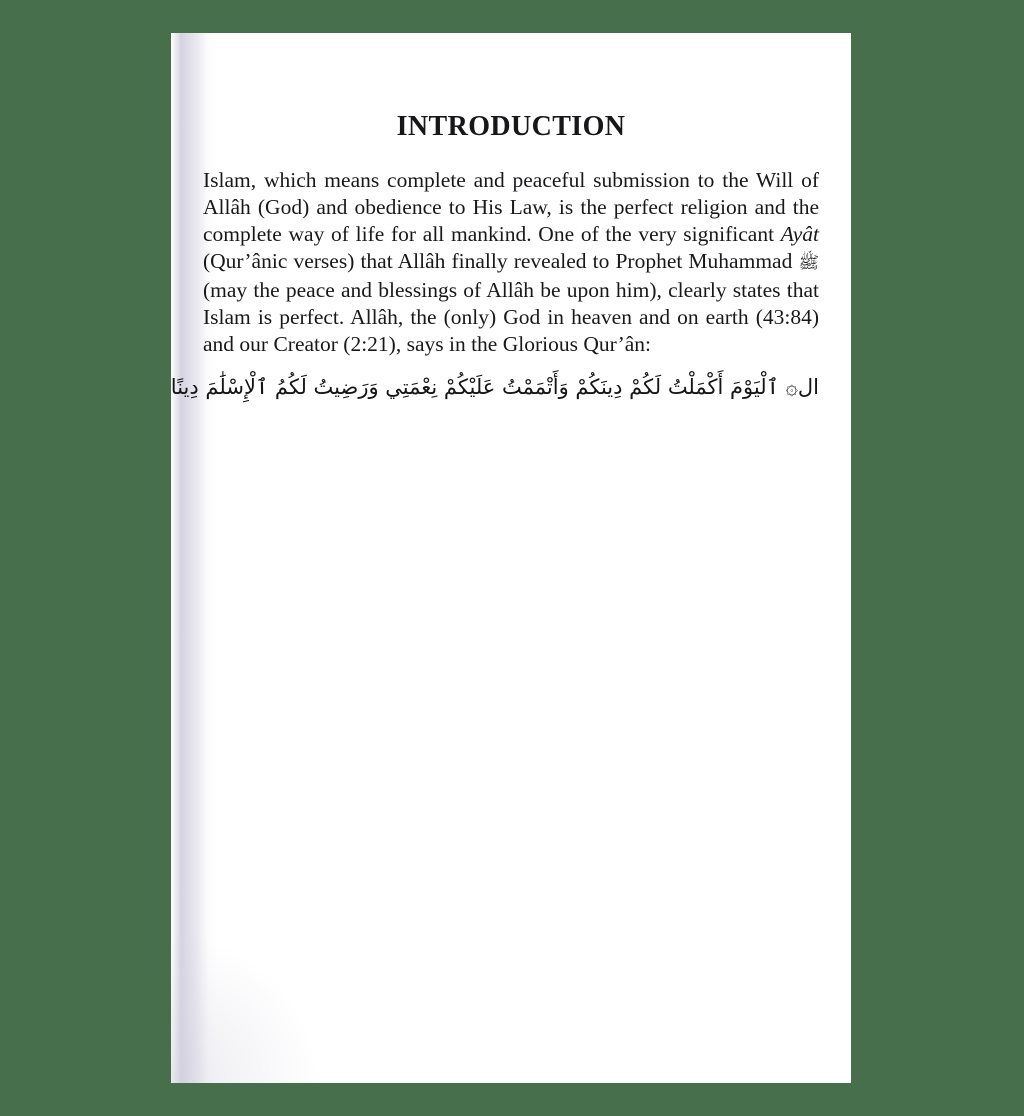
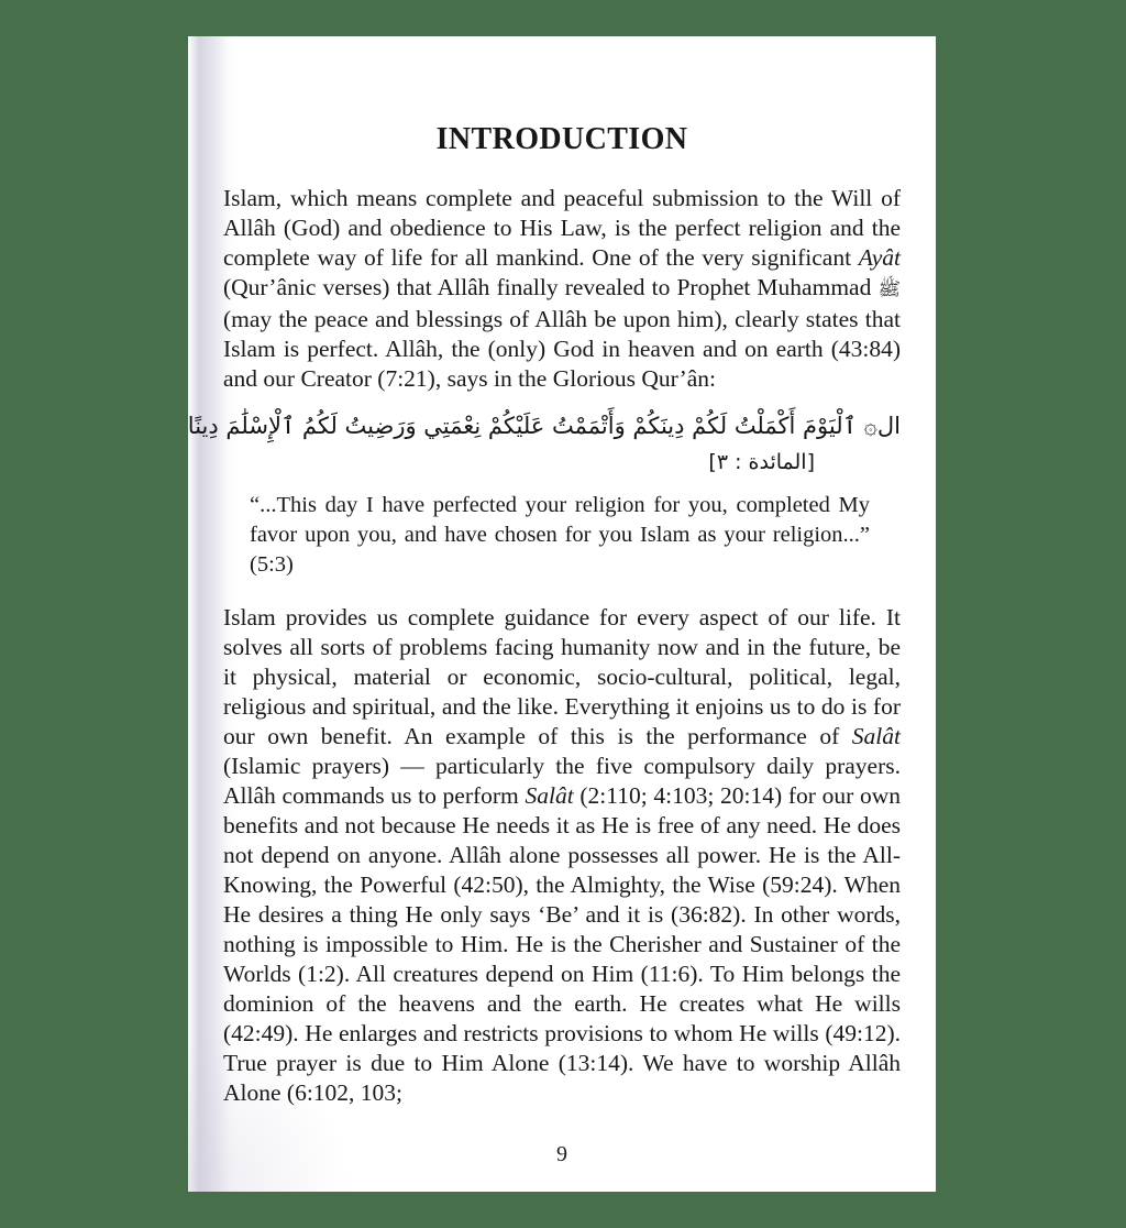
  INTRODUCTION
- Islam, which means complete and peaceful submission to the Will of Allâh (God) and obedience to His Law, is the perfect religion and the complete way of life for all mankind. One of the very significant Ayât (Qur’ânic verses) that Allâh finally revealed to Prophet Muhammad ﷺ (may the peace and blessings of Allâh be upon him), clearly states that Islam is perfect. Allâh, the (only) God in heaven and on earth (43:84) and our Creator (2:21), says in the Glorious Qur’ân:
+ Islam, which means complete and peaceful submission to the Will of Allâh (God) and obedience to His Law, is the perfect religion and the complete way of life for all mankind. One of the very significant Ayât (Qur’ânic verses) that Allâh finally revealed to Prophet Muhammad ﷺ (may the peace and blessings of Allâh be upon him), clearly states that Islam is perfect. Allâh, the (only) God in heaven and on earth (43:84) and our Creator (7:21), says in the Glorious Qur’ân:
  ال۞ ٱلْيَوْمَ أَكْمَلْتُ لَكُمْ دِينَكُمْ وَأَتْمَمْتُ عَلَيْكُمْ نِعْمَتِي وَرَضِيتُ لَكُمُ ٱلْإِسْلَٰمَ دِينًا
+ [المائدة : ٣]
+ “...This day I have perfected your religion for you, completed My favor upon you, and have chosen for you Islam as your religion...” (5:3)
+ Islam provides us complete guidance for every aspect of our life. It solves all sorts of problems facing humanity now and in the future, be it physical, material or economic, socio-cultural, political, legal, religious and spiritual, and the like. Everything it enjoins us to do is for our own benefit. An example of this is the performance of Salât (Islamic prayers) — particularly the five compulsory daily prayers. Allâh commands us to perform Salât (2:110; 4:103; 20:14) for our own benefits and not because He needs it as He is free of any need. He does not depend on anyone. Allâh alone possesses all power. He is the All-Knowing, the Powerful (42:50), the Almighty, the Wise (59:24). When He desires a thing He only says ‘Be’ and it is (36:82). In other words, nothing is impossible to Him. He is the Cherisher and Sustainer of the Worlds (1:2). All creatures depend on Him (11:6). To Him belongs the dominion of the heavens and the earth. He creates what He wills (42:49). He enlarges and restricts provisions to whom He wills (49:12). True prayer is due to Him Alone (13:14). We have to worship Allâh Alone (6:102, 103;
+ 9
